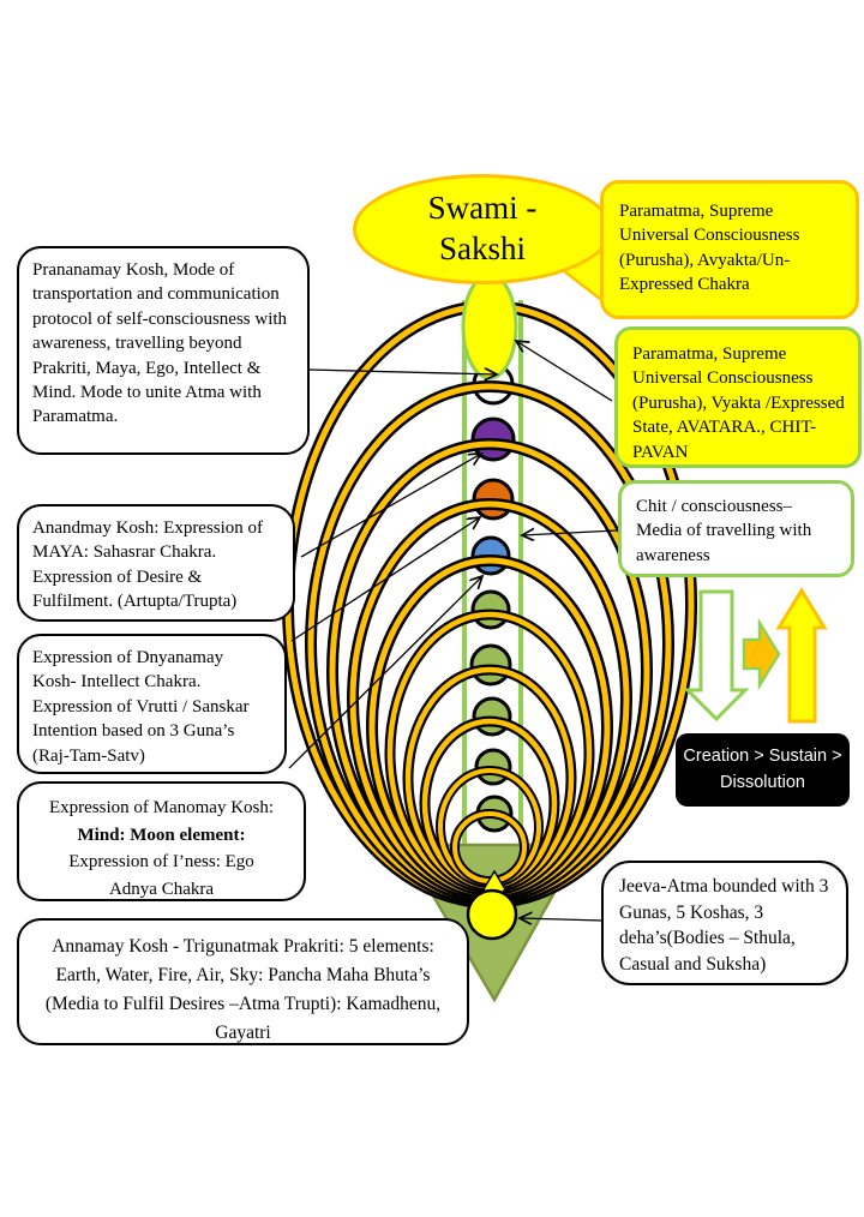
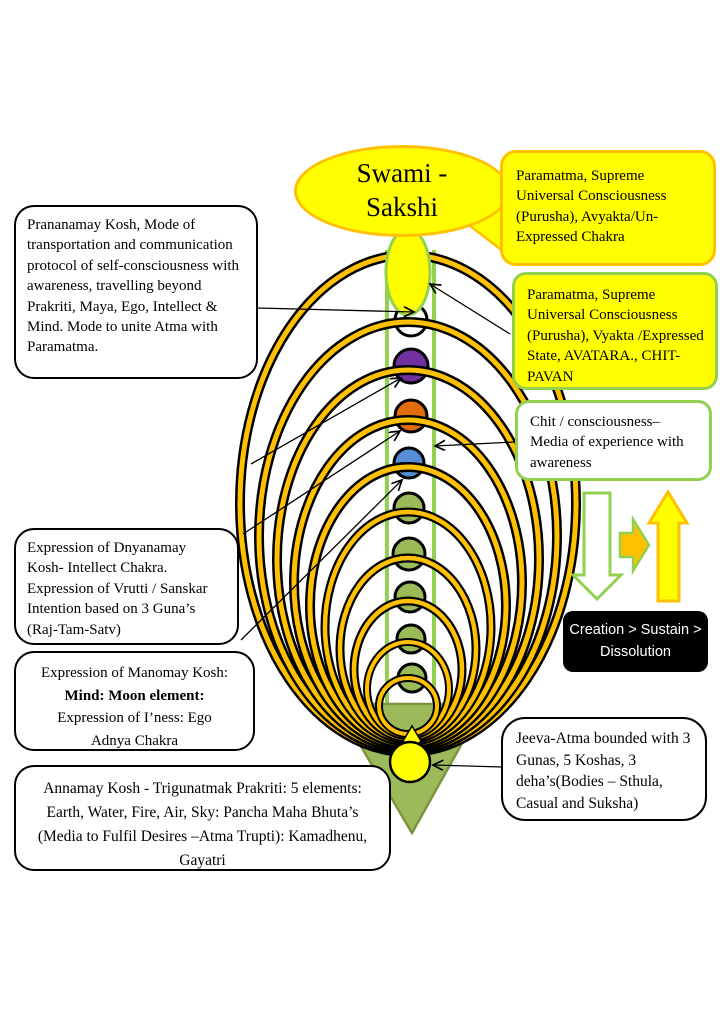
  Swami -
  Sakshi
  Prananamay Kosh, Mode of transportation and communication protocol of self-consciousness with awareness, travelling beyond Prakriti, Maya, Ego, Intellect & Mind. Mode to unite Atma with Paramatma.
- Anandmay Kosh: Expression of MAYA: Sahasrar Chakra. Expression of Desire & Fulfilment. (Artupta/Trupta)
  Expression of Dnyanamay Kosh- Intellect Chakra. Expression of Vrutti / Sanskar Intention based on 3 Guna’s (Raj-Tam-Satv)
  Expression of Manomay Kosh:
  Mind: Moon element:
  Expression of I’ness: Ego
  Adnya Chakra
  Annamay Kosh - Trigunatmak Prakriti: 5 elements: Earth, Water, Fire, Air, Sky: Pancha Maha Bhuta’s (Media to Fulfil Desires –Atma Trupti): Kamadhenu, Gayatri
  Paramatma, Supreme Universal Consciousness (Purusha), Avyakta/Un-Expressed Chakra
  Paramatma, Supreme Universal Consciousness (Purusha), Vyakta /Expressed State, AVATARA., CHIT-PAVAN
- Chit / consciousness– Media of travelling with awareness
+ Chit / consciousness– Media of experience with awareness
  Creation > Sustain >
  Dissolution
  Jeeva-Atma bounded with 3 Gunas, 5 Koshas, 3 deha’s(Bodies – Sthula, Casual and Suksha)
